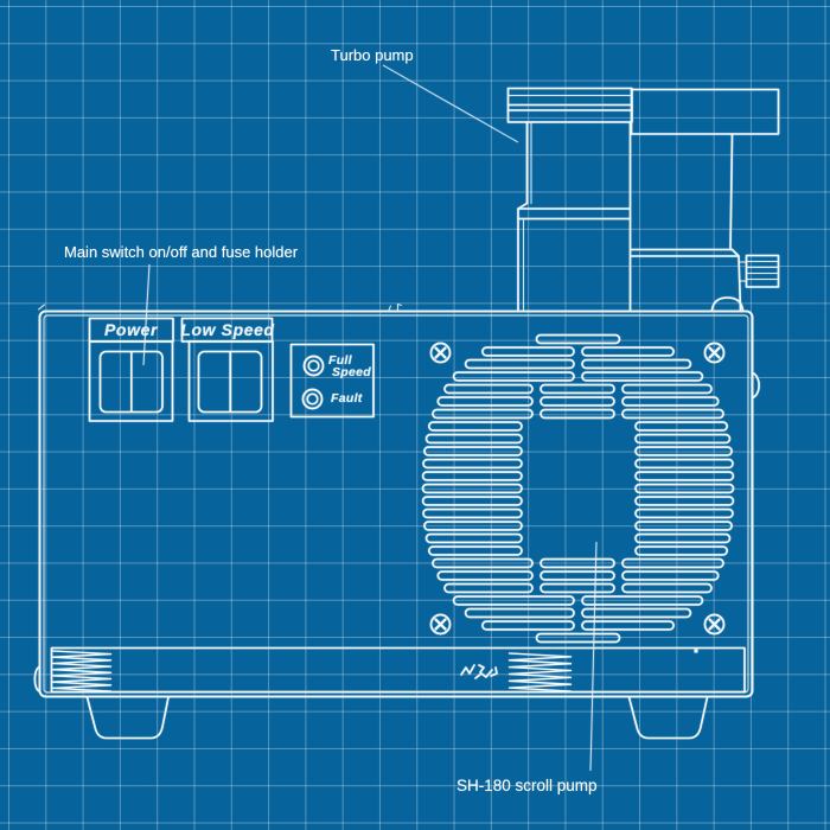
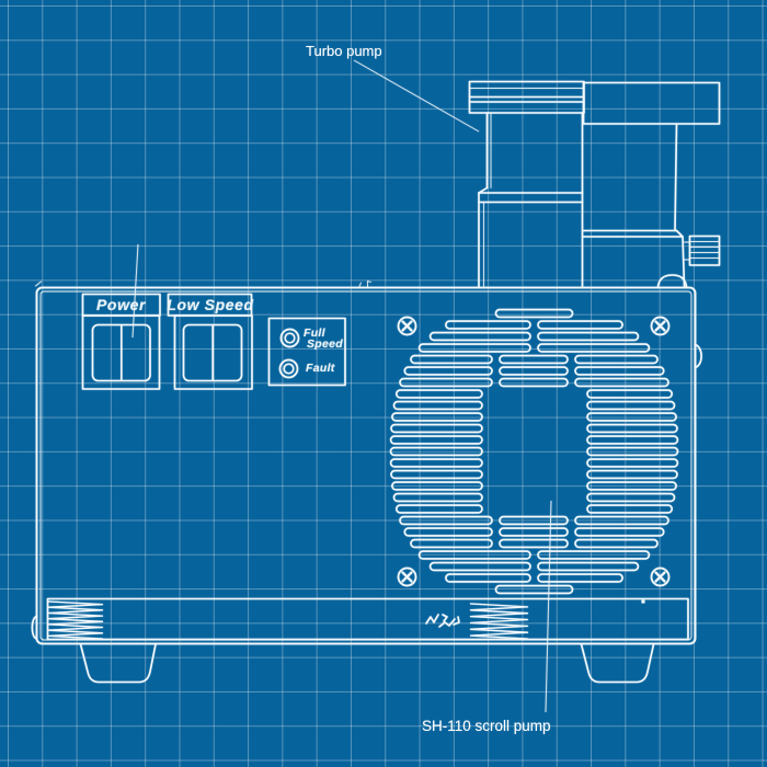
  Turbo pump
- Main switch on/off and fuse holder
- SH-180 scroll pump
+ SH-110 scroll pump
  Power
  Low Speed
  Full
  Speed
  Fault
